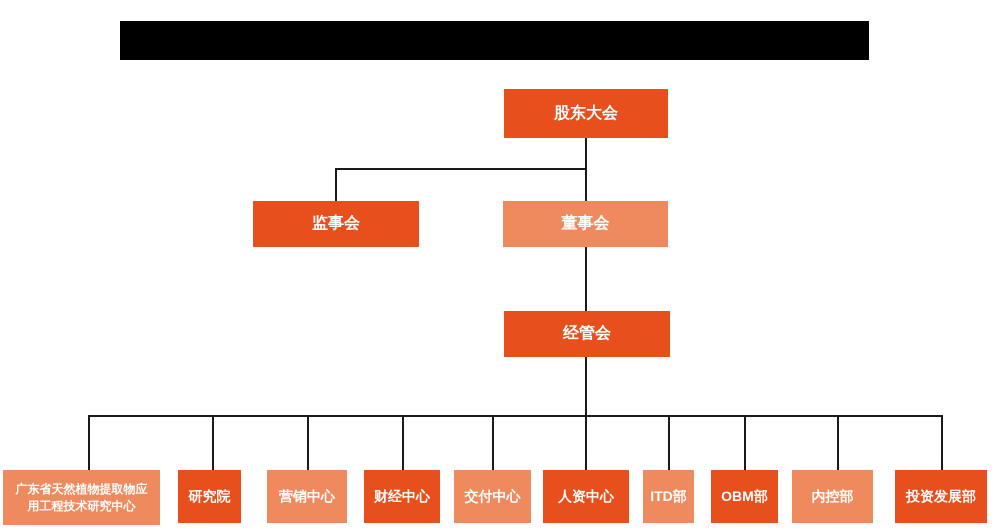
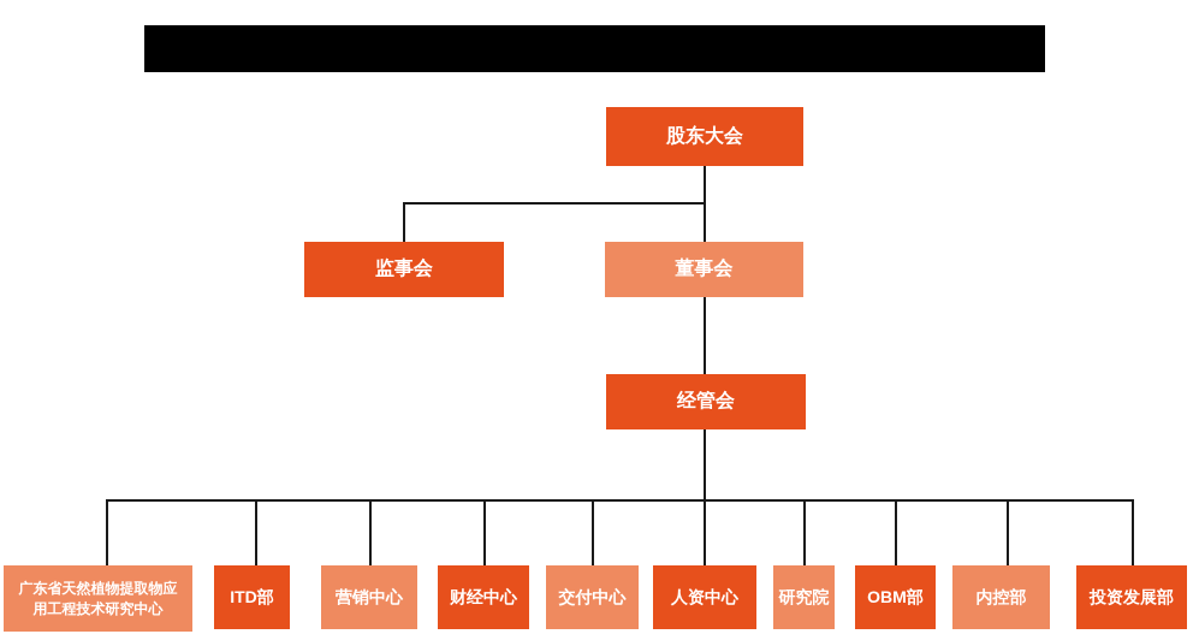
  股东大会
  监事会
  董事会
  经管会
  广东省天然植物提取物应用工程技术研究中心
- 研究院
+ ITD部
  营销中心
  财经中心
  交付中心
  人资中心
- ITD部
+ 研究院
  OBM部
  内控部
  投资发展部
